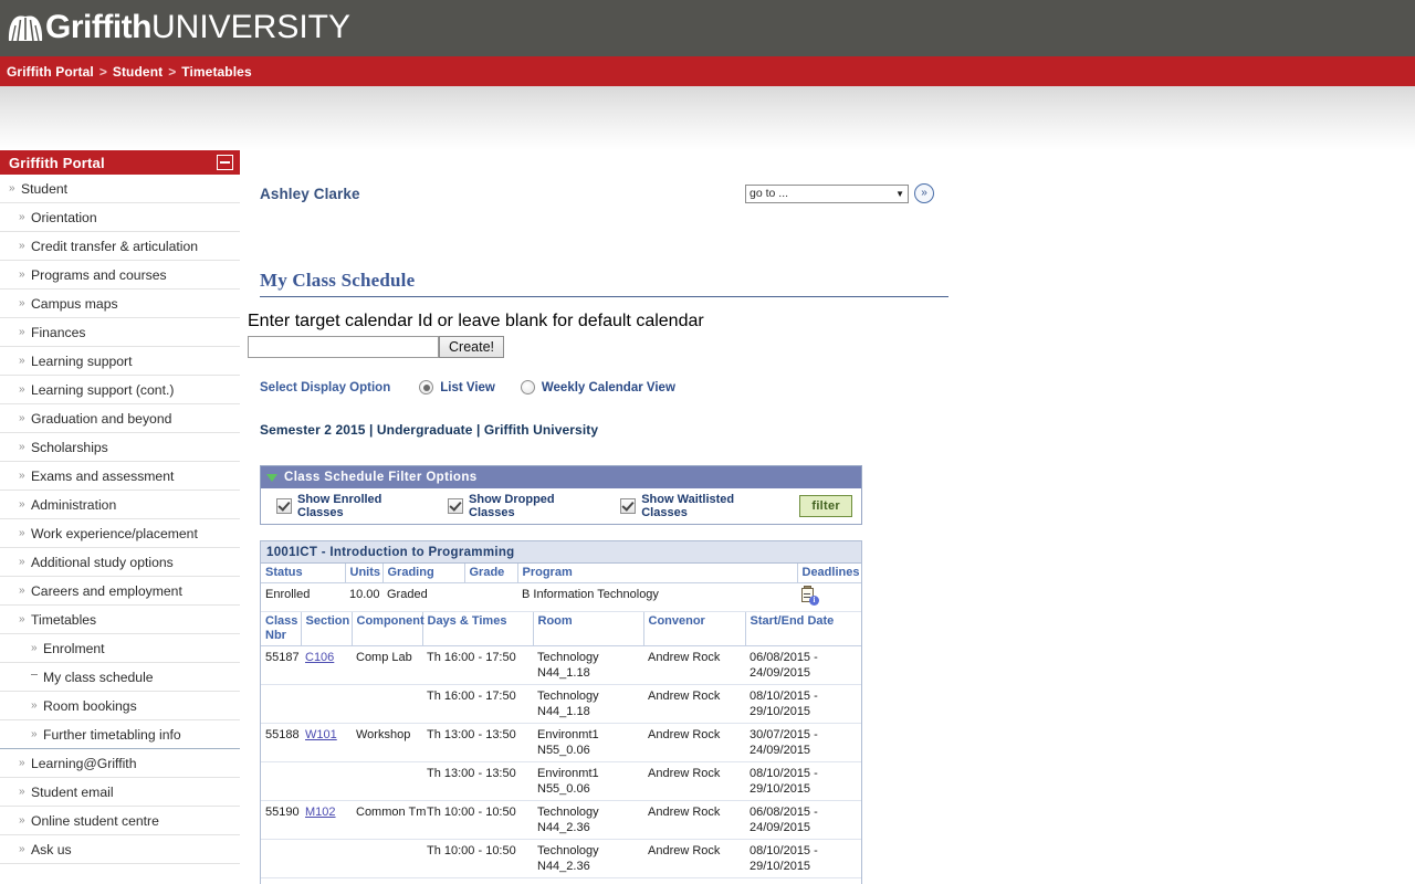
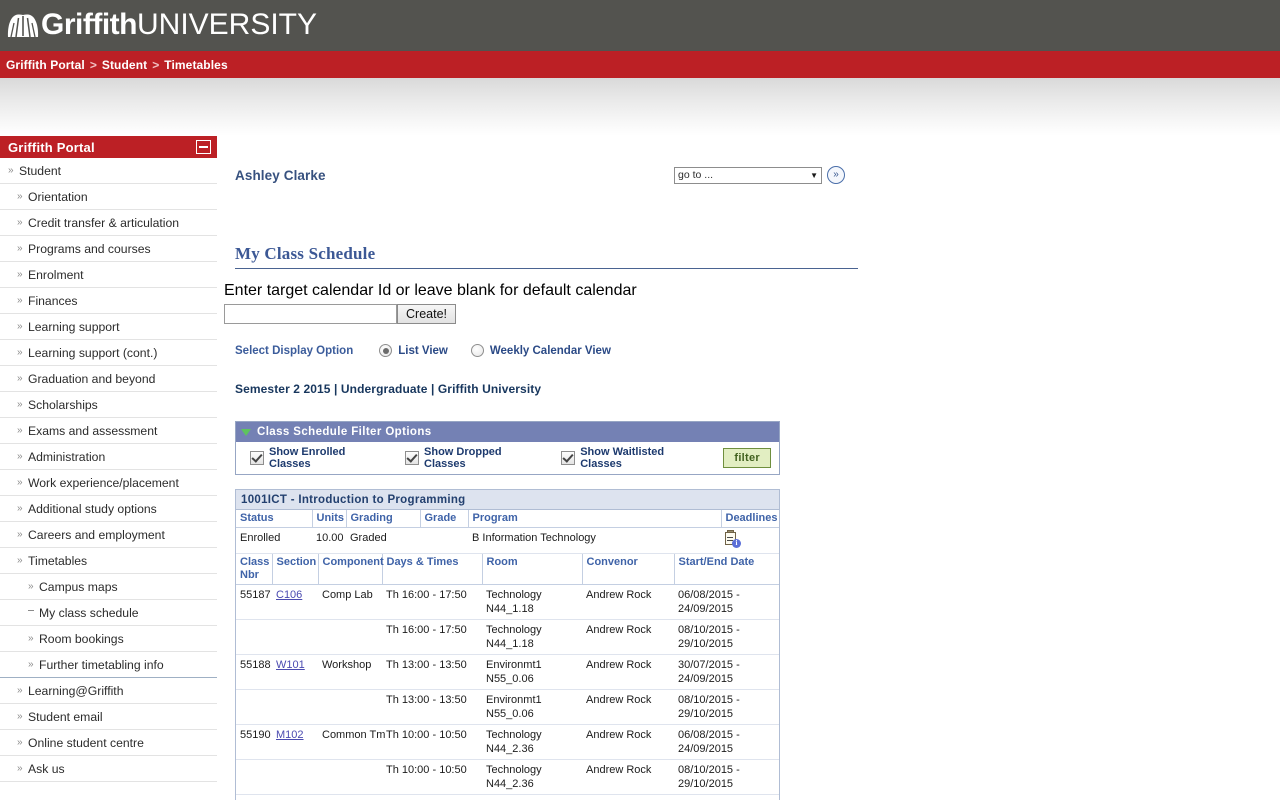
  GriffithUNIVERSITY
  Griffith Portal
  >
  Student
  >
  Timetables
  Griffith Portal
  »
  Student
  »
  Orientation
  »
  Credit transfer & articulation
  »
  Programs and courses
  »
- Campus maps
+ Enrolment
  »
  Finances
  »
  Learning support
  »
  Learning support (cont.)
  »
  Graduation and beyond
  »
  Scholarships
  »
  Exams and assessment
  »
  Administration
  »
  Work experience/placement
  »
  Additional study options
  »
  Careers and employment
  »
  Timetables
  »
- Enrolment
+ Campus maps
  My class schedule
  »
  Room bookings
  »
  Further timetabling info
  »
  Learning@Griffith
  »
  Student email
  »
  Online student centre
  »
  Ask us
  Ashley Clarke
  go to ...
  ▼
  »
  My Class Schedule
  Enter target calendar Id or leave blank for default calendar
  Create!
  Select Display Option
  List View
  Weekly Calendar View
  Semester 2 2015 | Undergraduate | Griffith University
  Class Schedule Filter Options
  Show Enrolled Classes
  Show Dropped Classes
  Show Waitlisted Classes
  filter
  1001ICT - Introduction to Programming
  Status	Units	Grading	Grade	Program	Deadlines
  Enrolled	10.00	Graded		B Information Technology	i
  Class Nbr	Section	Component	Days & Times	Room	Convenor	Start/End Date
  55187	C106	Comp Lab	Th 16:00 - 17:50	TechnologyN44_1.18	Andrew Rock	06/08/2015 -24/09/2015
  			Th 16:00 - 17:50	TechnologyN44_1.18	Andrew Rock	08/10/2015 -29/10/2015
  55188	W101	Workshop	Th 13:00 - 13:50	Environmt1N55_0.06	Andrew Rock	30/07/2015 -24/09/2015
  			Th 13:00 - 13:50	Environmt1N55_0.06	Andrew Rock	08/10/2015 -29/10/2015
  55190	M102	Common Tm	Th 10:00 - 10:50	TechnologyN44_2.36	Andrew Rock	06/08/2015 -24/09/2015
  			Th 10:00 - 10:50	TechnologyN44_2.36	Andrew Rock	08/10/2015 -29/10/2015
